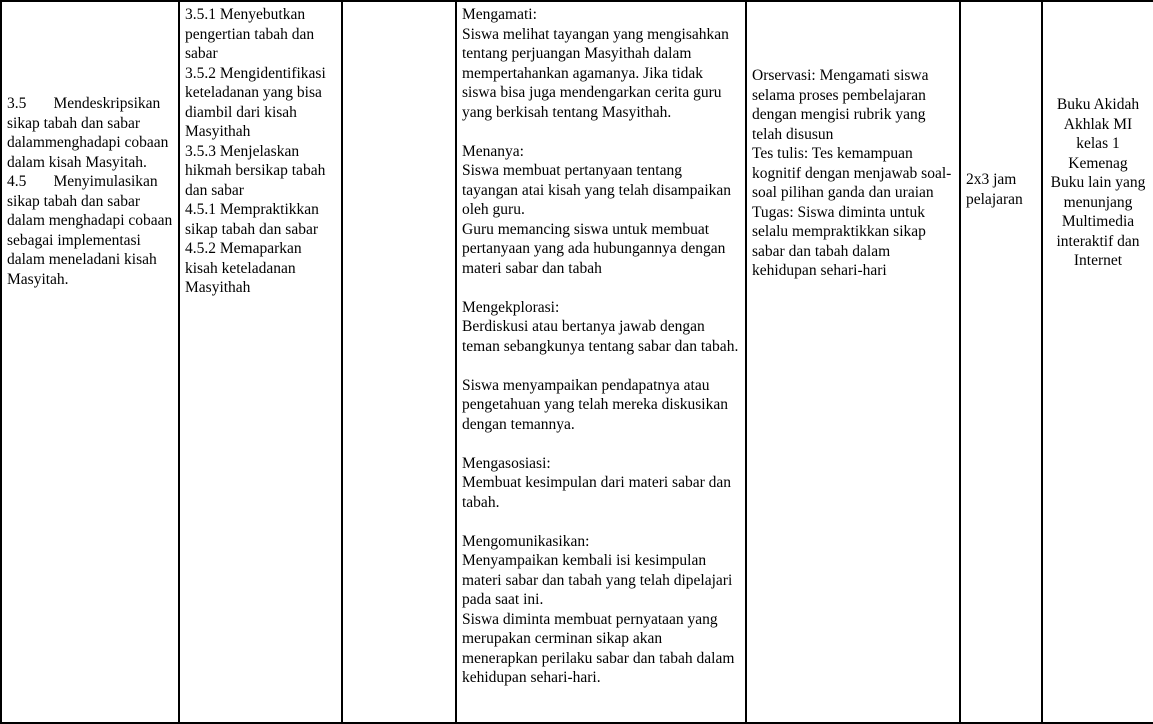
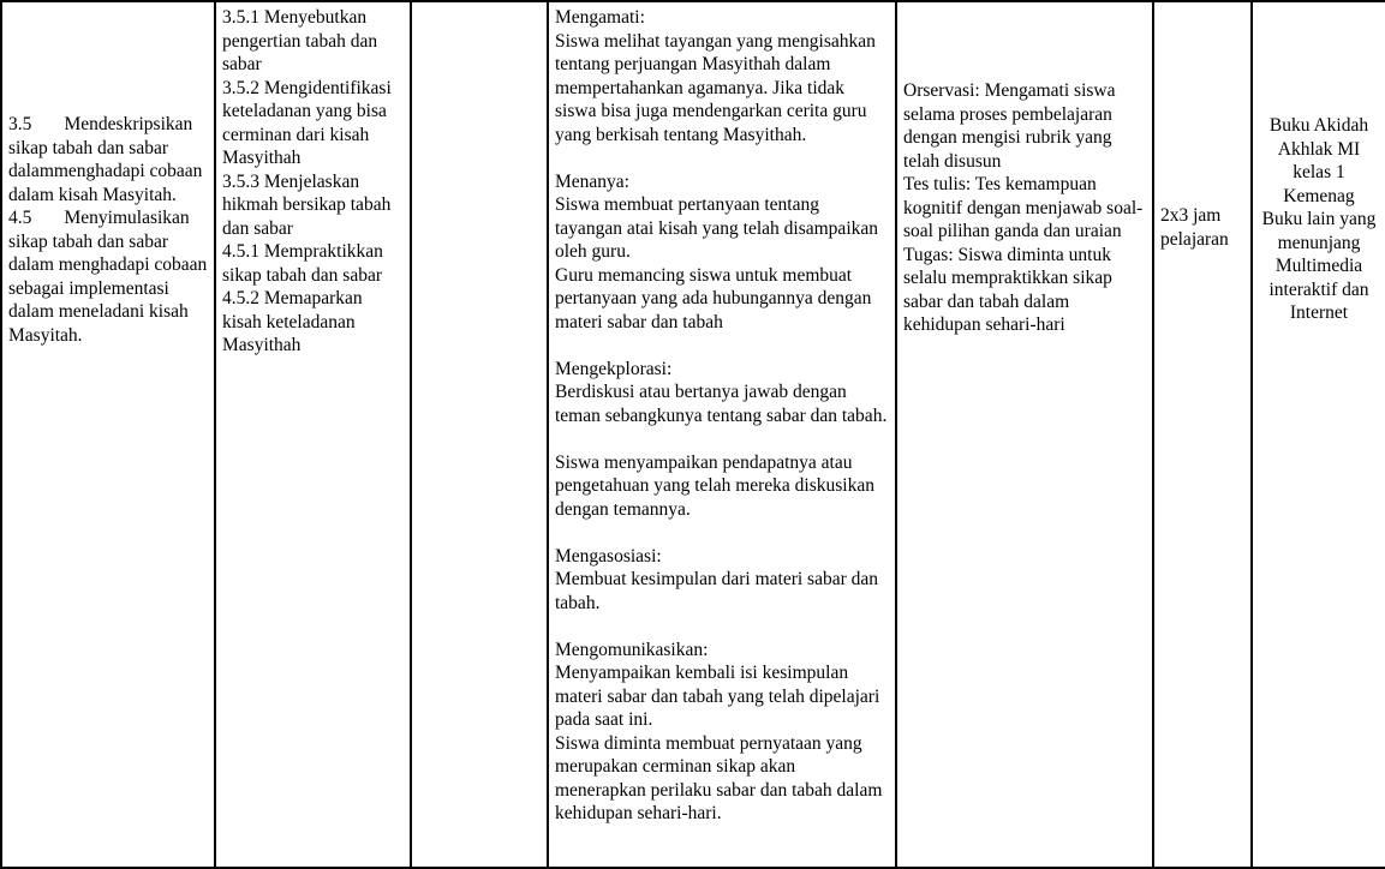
- 3.5 Mendeskripsikan sikap tabah dan sabar dalammenghadapi cobaan dalam kisah Masyitah. 4.5 Menyimulasikan sikap tabah dan sabar dalam menghadapi cobaan sebagai implementasi dalam meneladani kisah Masyitah.	3.5.1 Menyebutkan pengertian tabah dan sabar 3.5.2 Mengidentifikasi keteladanan yang bisa diambil dari kisah Masyithah 3.5.3 Menjelaskan hikmah bersikap tabah dan sabar 4.5.1 Mempraktikkan sikap tabah dan sabar 4.5.2 Memaparkan kisah keteladanan Masyithah		Mengamati: Siswa melihat tayangan yang mengisahkan tentang perjuangan Masyithah dalam mempertahankan agamanya. Jika tidak siswa bisa juga mendengarkan cerita guru yang berkisah tentang Masyithah. Menanya: Siswa membuat pertanyaan tentang tayangan atai kisah yang telah disampaikan oleh guru. Guru memancing siswa untuk membuat pertanyaan yang ada hubungannya dengan materi sabar dan tabah Mengekplorasi: Berdiskusi atau bertanya jawab dengan teman sebangkunya tentang sabar dan tabah. Siswa menyampaikan pendapatnya atau pengetahuan yang telah mereka diskusikan dengan temannya. Mengasosiasi: Membuat kesimpulan dari materi sabar dan tabah. Mengomunikasikan: Menyampaikan kembali isi kesimpulan materi sabar dan tabah yang telah dipelajari pada saat ini. Siswa diminta membuat pernyataan yang merupakan cerminan sikap akan menerapkan perilaku sabar dan tabah dalam kehidupan sehari-hari.	Orservasi: Mengamati siswa selama proses pembelajaran dengan mengisi rubrik yang telah disusun Tes tulis: Tes kemampuan kognitif dengan menjawab soal-soal pilihan ganda dan uraian Tugas: Siswa diminta untuk selalu mempraktikkan sikap sabar dan tabah dalam kehidupan sehari-hari	2x3 jam pelajaran	Buku Akidah Akhlak MI kelas 1 Kemenag Buku lain yang menunjang Multimedia interaktif dan Internet
+ 3.5 Mendeskripsikan sikap tabah dan sabar dalammenghadapi cobaan dalam kisah Masyitah. 4.5 Menyimulasikan sikap tabah dan sabar dalam menghadapi cobaan sebagai implementasi dalam meneladani kisah Masyitah.	3.5.1 Menyebutkan pengertian tabah dan sabar 3.5.2 Mengidentifikasi keteladanan yang bisa cerminan dari kisah Masyithah 3.5.3 Menjelaskan hikmah bersikap tabah dan sabar 4.5.1 Mempraktikkan sikap tabah dan sabar 4.5.2 Memaparkan kisah keteladanan Masyithah		Mengamati: Siswa melihat tayangan yang mengisahkan tentang perjuangan Masyithah dalam mempertahankan agamanya. Jika tidak siswa bisa juga mendengarkan cerita guru yang berkisah tentang Masyithah. Menanya: Siswa membuat pertanyaan tentang tayangan atai kisah yang telah disampaikan oleh guru. Guru memancing siswa untuk membuat pertanyaan yang ada hubungannya dengan materi sabar dan tabah Mengekplorasi: Berdiskusi atau bertanya jawab dengan teman sebangkunya tentang sabar dan tabah. Siswa menyampaikan pendapatnya atau pengetahuan yang telah mereka diskusikan dengan temannya. Mengasosiasi: Membuat kesimpulan dari materi sabar dan tabah. Mengomunikasikan: Menyampaikan kembali isi kesimpulan materi sabar dan tabah yang telah dipelajari pada saat ini. Siswa diminta membuat pernyataan yang merupakan cerminan sikap akan menerapkan perilaku sabar dan tabah dalam kehidupan sehari-hari.	Orservasi: Mengamati siswa selama proses pembelajaran dengan mengisi rubrik yang telah disusun Tes tulis: Tes kemampuan kognitif dengan menjawab soal-soal pilihan ganda dan uraian Tugas: Siswa diminta untuk selalu mempraktikkan sikap sabar dan tabah dalam kehidupan sehari-hari	2x3 jam pelajaran	Buku Akidah Akhlak MI kelas 1 Kemenag Buku lain yang menunjang Multimedia interaktif dan Internet
